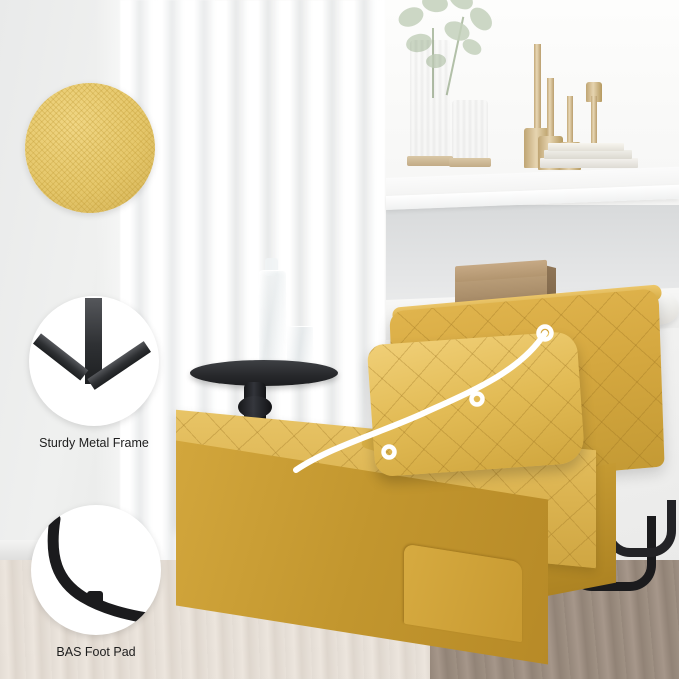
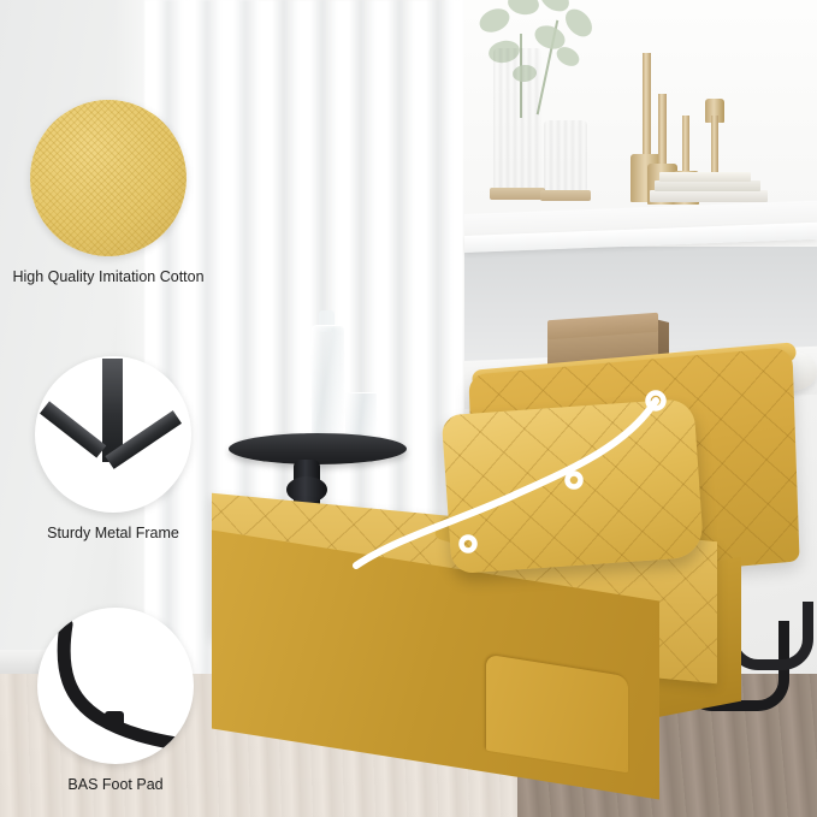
+ High Quality Imitation Cotton
  Sturdy Metal Frame
  BAS Foot Pad
